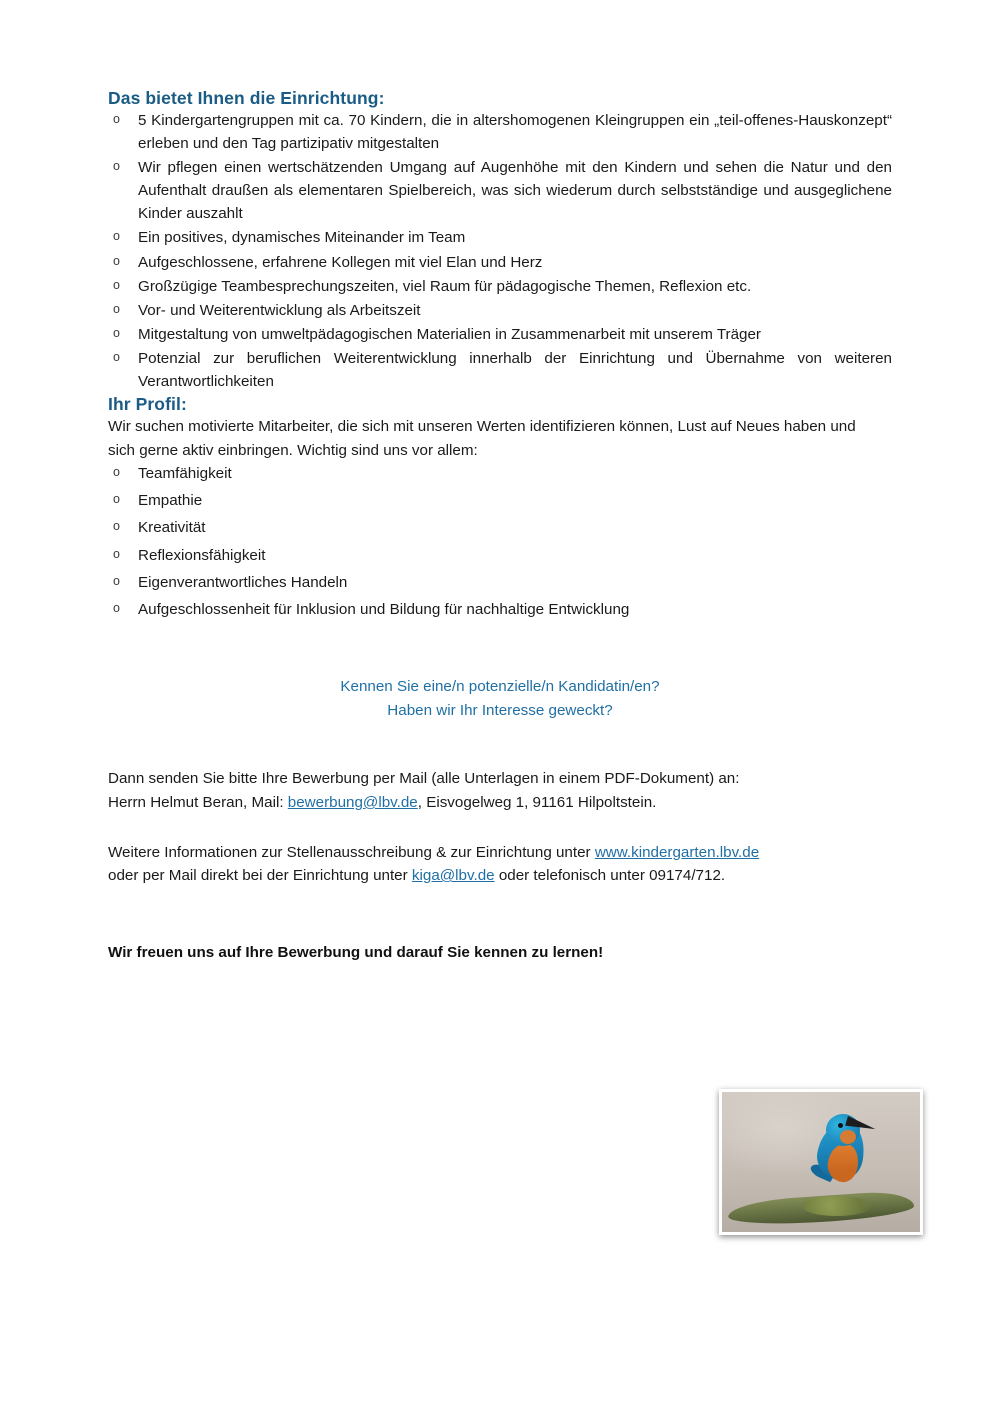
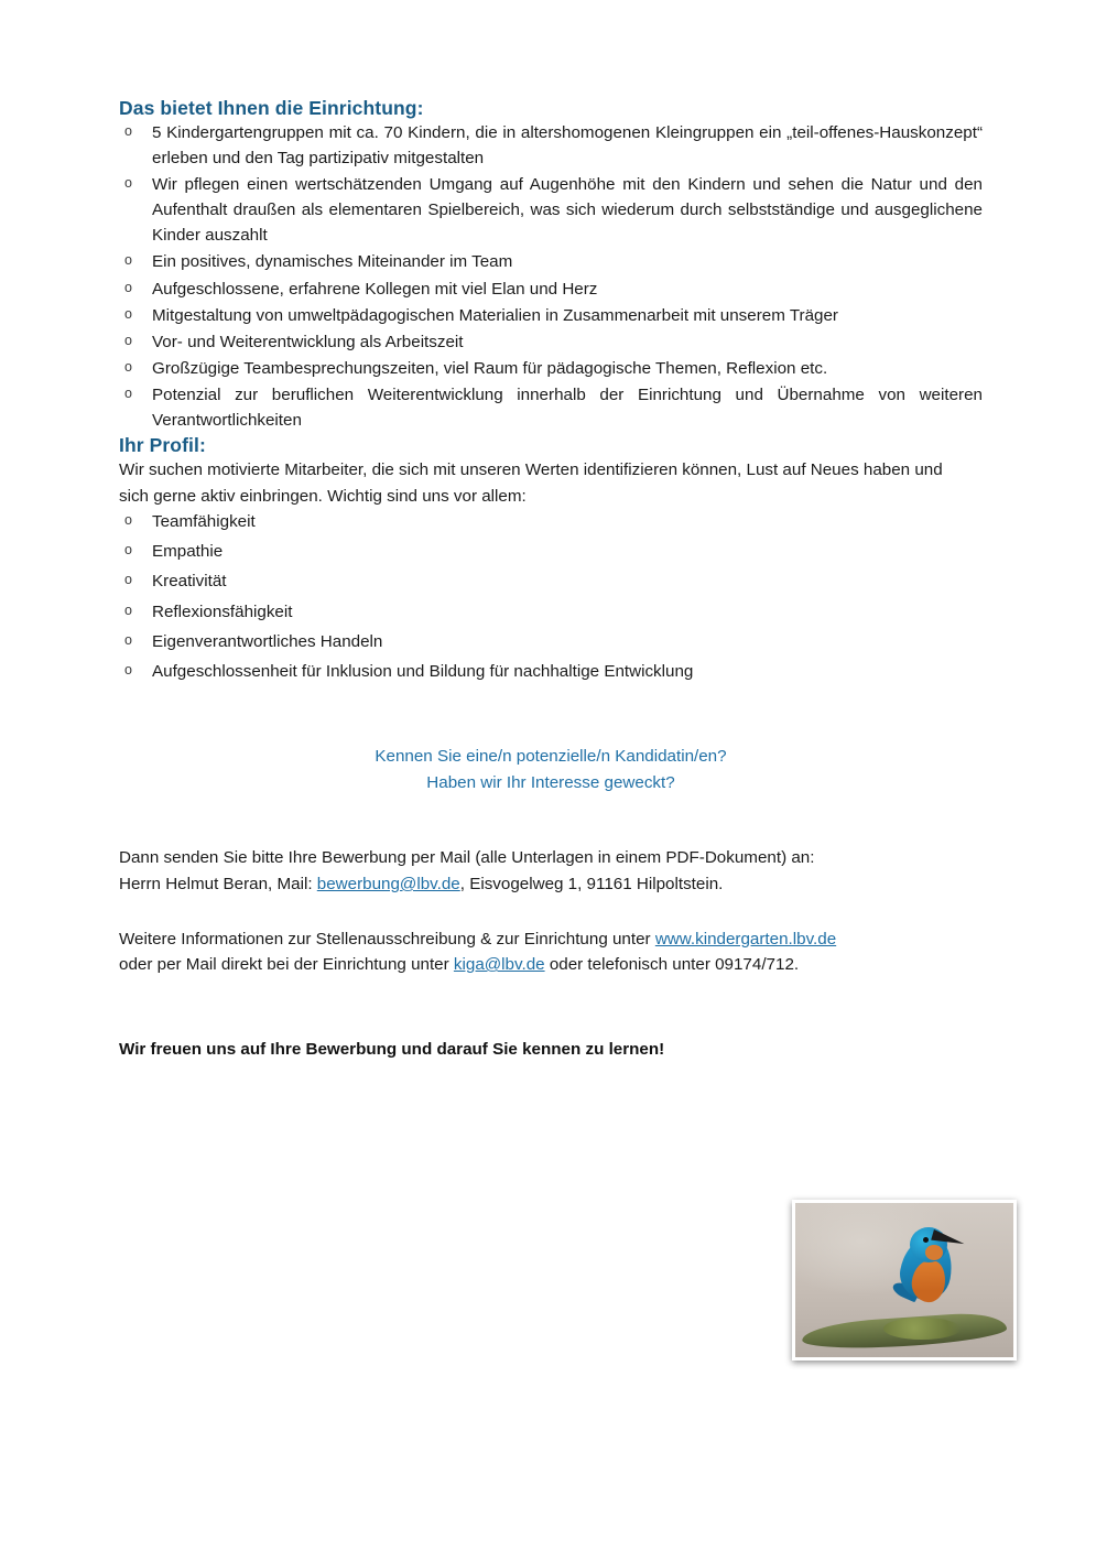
  Das bietet Ihnen die Einrichtung:
  5 Kindergartengruppen mit ca. 70 Kindern, die in altershomogenen Kleingruppen ein „teil-offenes-Hauskonzept“ erleben und den Tag partizipativ mitgestalten
  Wir pflegen einen wertschätzenden Umgang auf Augenhöhe mit den Kindern und sehen die Natur und den Aufenthalt draußen als elementaren Spielbereich, was sich wiederum durch selbstständige und ausgeglichene Kinder auszahlt
  Ein positives, dynamisches Miteinander im Team
  Aufgeschlossene, erfahrene Kollegen mit viel Elan und Herz
- Großzügige Teambesprechungszeiten, viel Raum für pädagogische Themen, Reflexion etc.
+ Mitgestaltung von umweltpädagogischen Materialien in Zusammenarbeit mit unserem Träger
  Vor- und Weiterentwicklung als Arbeitszeit
- Mitgestaltung von umweltpädagogischen Materialien in Zusammenarbeit mit unserem Träger
+ Großzügige Teambesprechungszeiten, viel Raum für pädagogische Themen, Reflexion etc.
  Potenzial zur beruflichen Weiterentwicklung innerhalb der Einrichtung und Übernahme von weiteren Verantwortlichkeiten
  Ihr Profil:
  Wir suchen motivierte Mitarbeiter, die sich mit unseren Werten identifizieren können, Lust auf Neues haben und sich gerne aktiv einbringen. Wichtig sind uns vor allem:
  Teamfähigkeit
  Empathie
  Kreativität
  Reflexionsfähigkeit
  Eigenverantwortliches Handeln
  Aufgeschlossenheit für Inklusion und Bildung für nachhaltige Entwicklung
  Kennen Sie eine/n potenzielle/n Kandidatin/en?
  Haben wir Ihr Interesse geweckt?
  Dann senden Sie bitte Ihre Bewerbung per Mail (alle Unterlagen in einem PDF-Dokument) an:
  Herrn Helmut Beran, Mail: bewerbung@lbv.de, Eisvogelweg 1, 91161 Hilpoltstein.
  Weitere Informationen zur Stellenausschreibung & zur Einrichtung unter www.kindergarten.lbv.de
  oder per Mail direkt bei der Einrichtung unter kiga@lbv.de oder telefonisch unter 09174/712.
  Wir freuen uns auf Ihre Bewerbung und darauf Sie kennen zu lernen!
